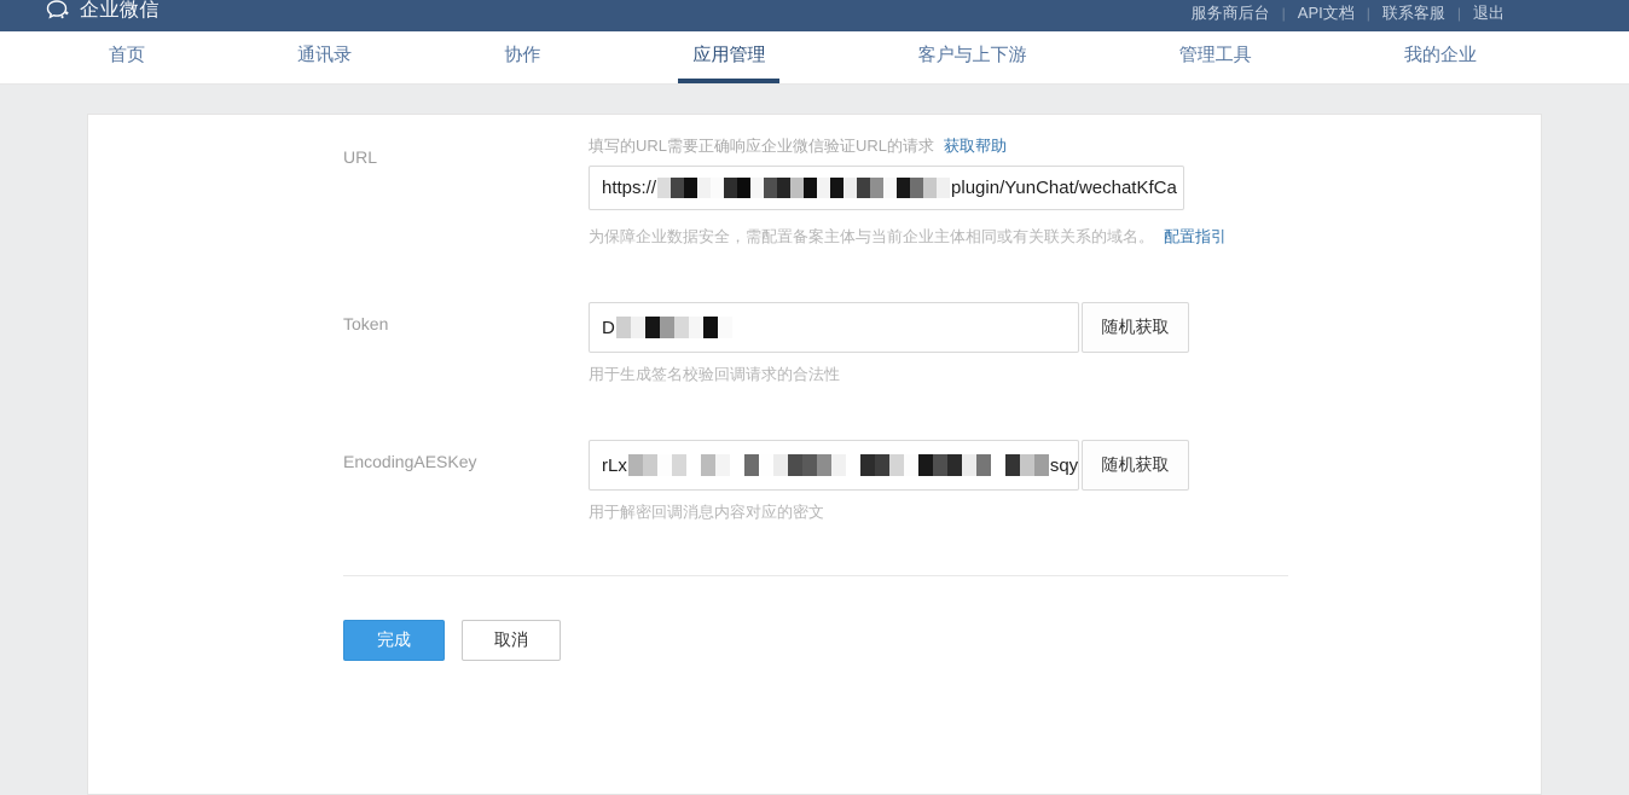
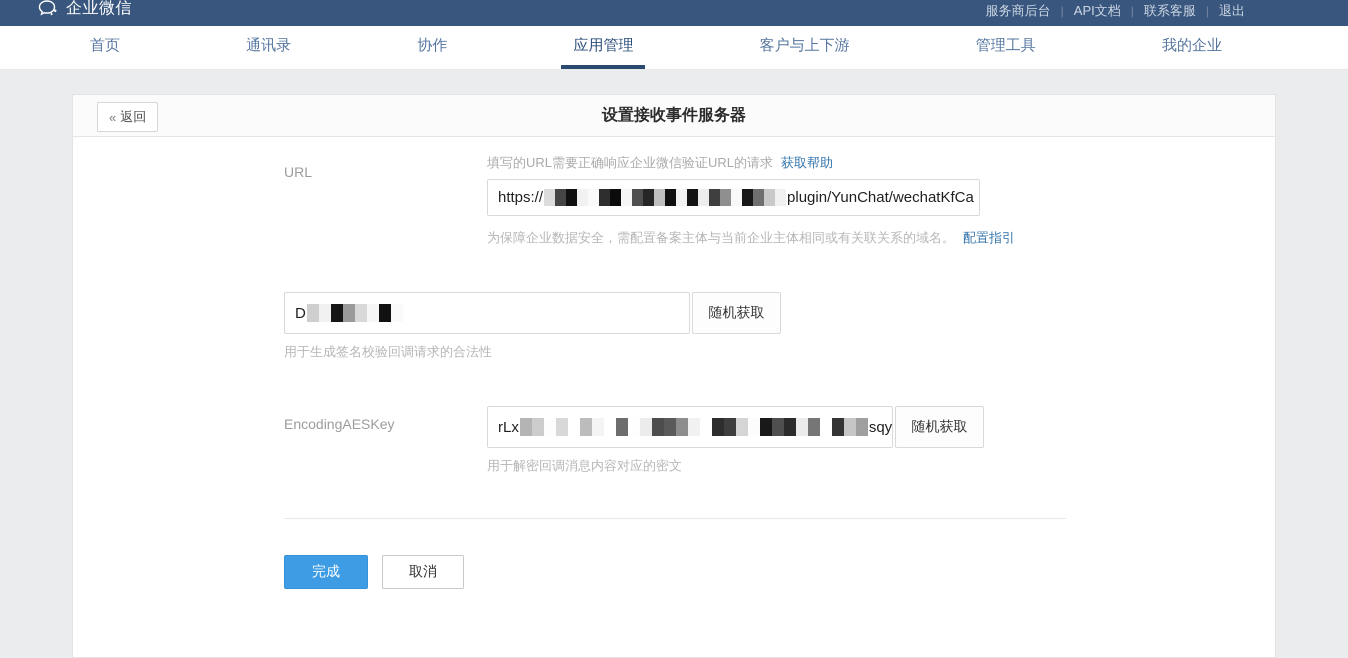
  企业微信
  服务商后台
  |
  API文档
  |
  联系客服
  |
  退出
  首页
  通讯录
  协作
  应用管理
  客户与上下游
  管理工具
  我的企业
+ «
+ 返回
+ 设置接收事件服务器
  URL
  填写的URL需要正确响应企业微信验证URL的请求 获取帮助
  https://
  plugin/YunChat/wechatKfCa
  为保障企业数据安全，需配置备案主体与当前企业主体相同或有关联关系的域名。 配置指引
- Token
  D
  随机获取
  用于生成签名校验回调请求的合法性
  EncodingAESKey
  rLx
  sqy
  随机获取
  用于解密回调消息内容对应的密文
  完成
  取消
